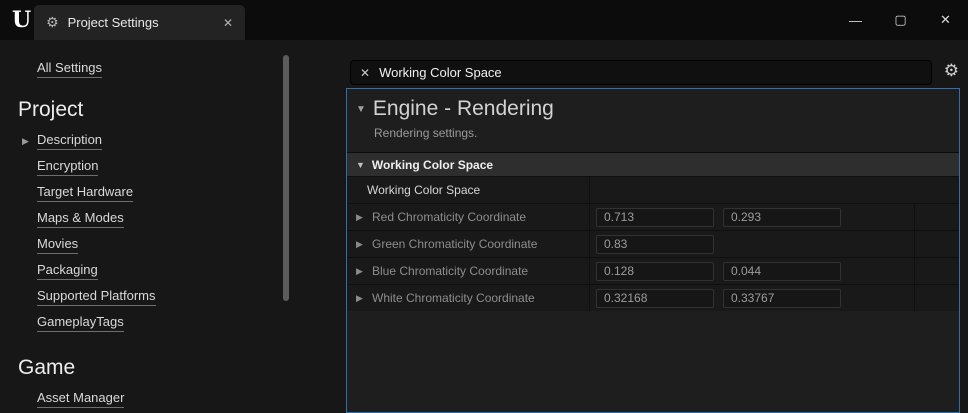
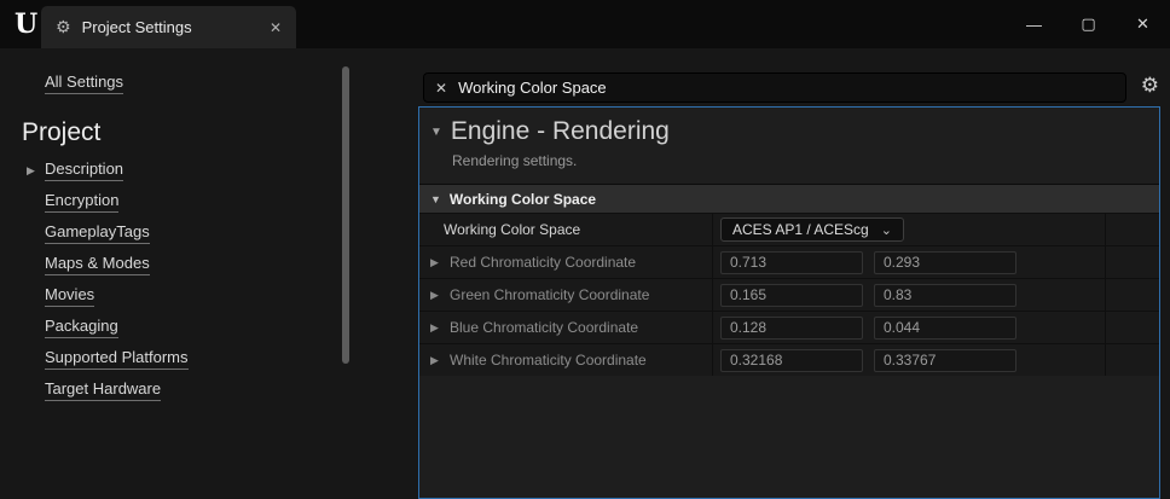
  U
  ⚙
  Project Settings
  ✕
  —
  ▢
  ✕
  All Settings
  Project
  ▶
  Description
  Encryption
- Target Hardware
+ GameplayTags
  Maps & Modes
  Movies
  Packaging
  Supported Platforms
- GameplayTags
+ Target Hardware
- Game
- Asset Manager
  ✕
  Working Color Space
  ⚙
  ▼
  Engine - Rendering
  Rendering settings.
  ▼
  Working Color Space
  Working Color Space
+ ACES AP1 / ACEScg
+ ⌄
  ▶
  Red Chromaticity Coordinate
  0.713
  0.293
  ▶
  Green Chromaticity Coordinate
+ 0.165
  0.83
  ▶
  Blue Chromaticity Coordinate
  0.128
  0.044
  ▶
  White Chromaticity Coordinate
  0.32168
  0.33767
